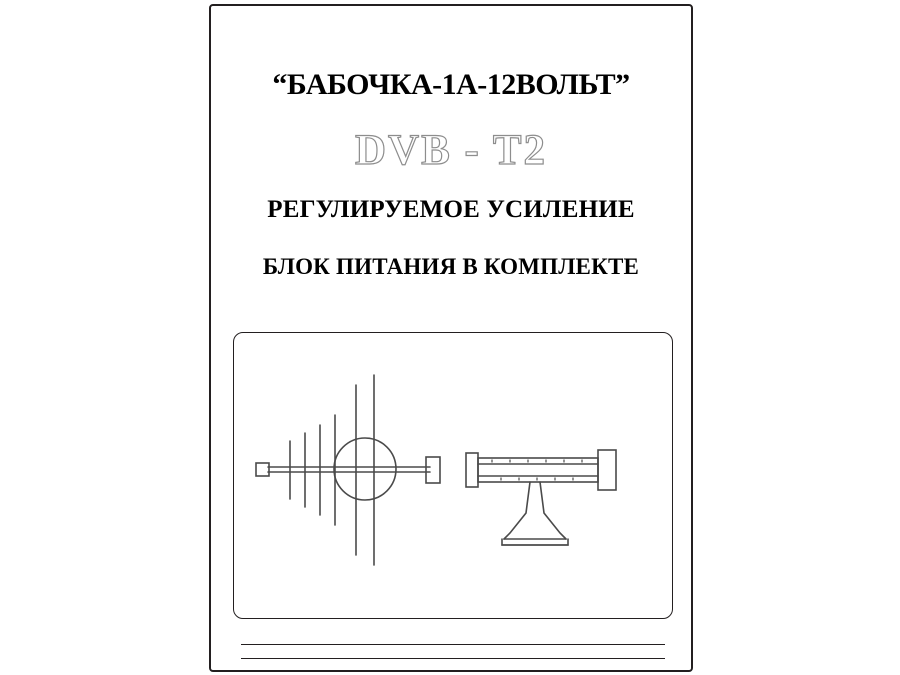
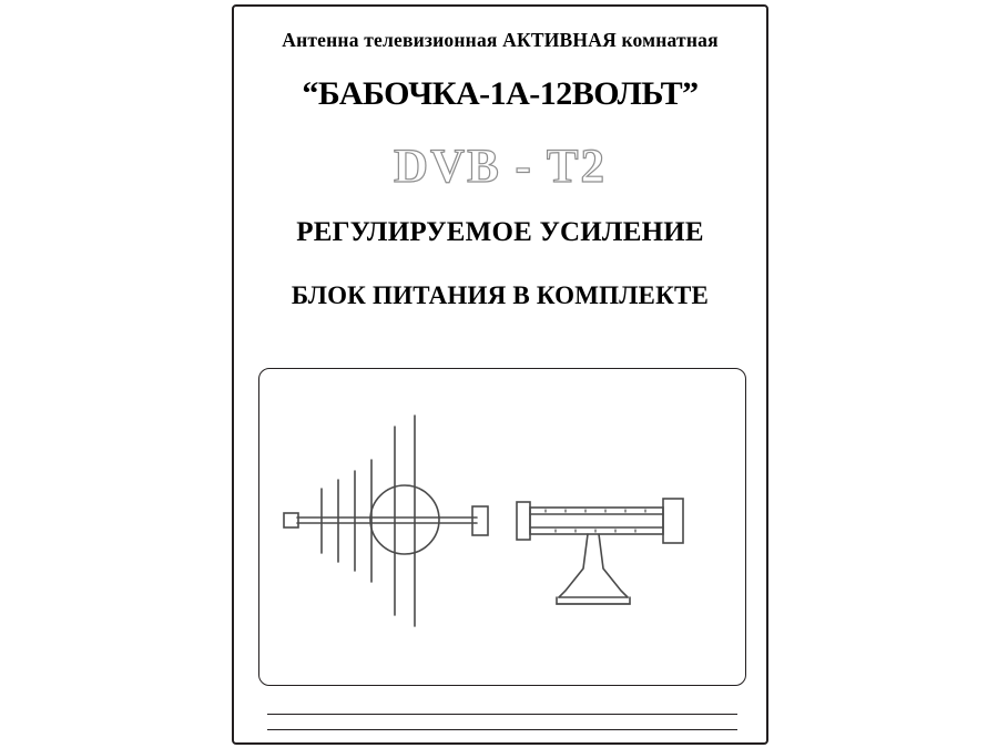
+ Антенна телевизионная АКТИВНАЯ комнатная
  “БАБОЧКА-1А-12ВОЛЬТ”
  DVB - T2
  РЕГУЛИРУЕМОЕ УСИЛЕНИЕ
  БЛОК ПИТАНИЯ В КОМПЛЕКТЕ
